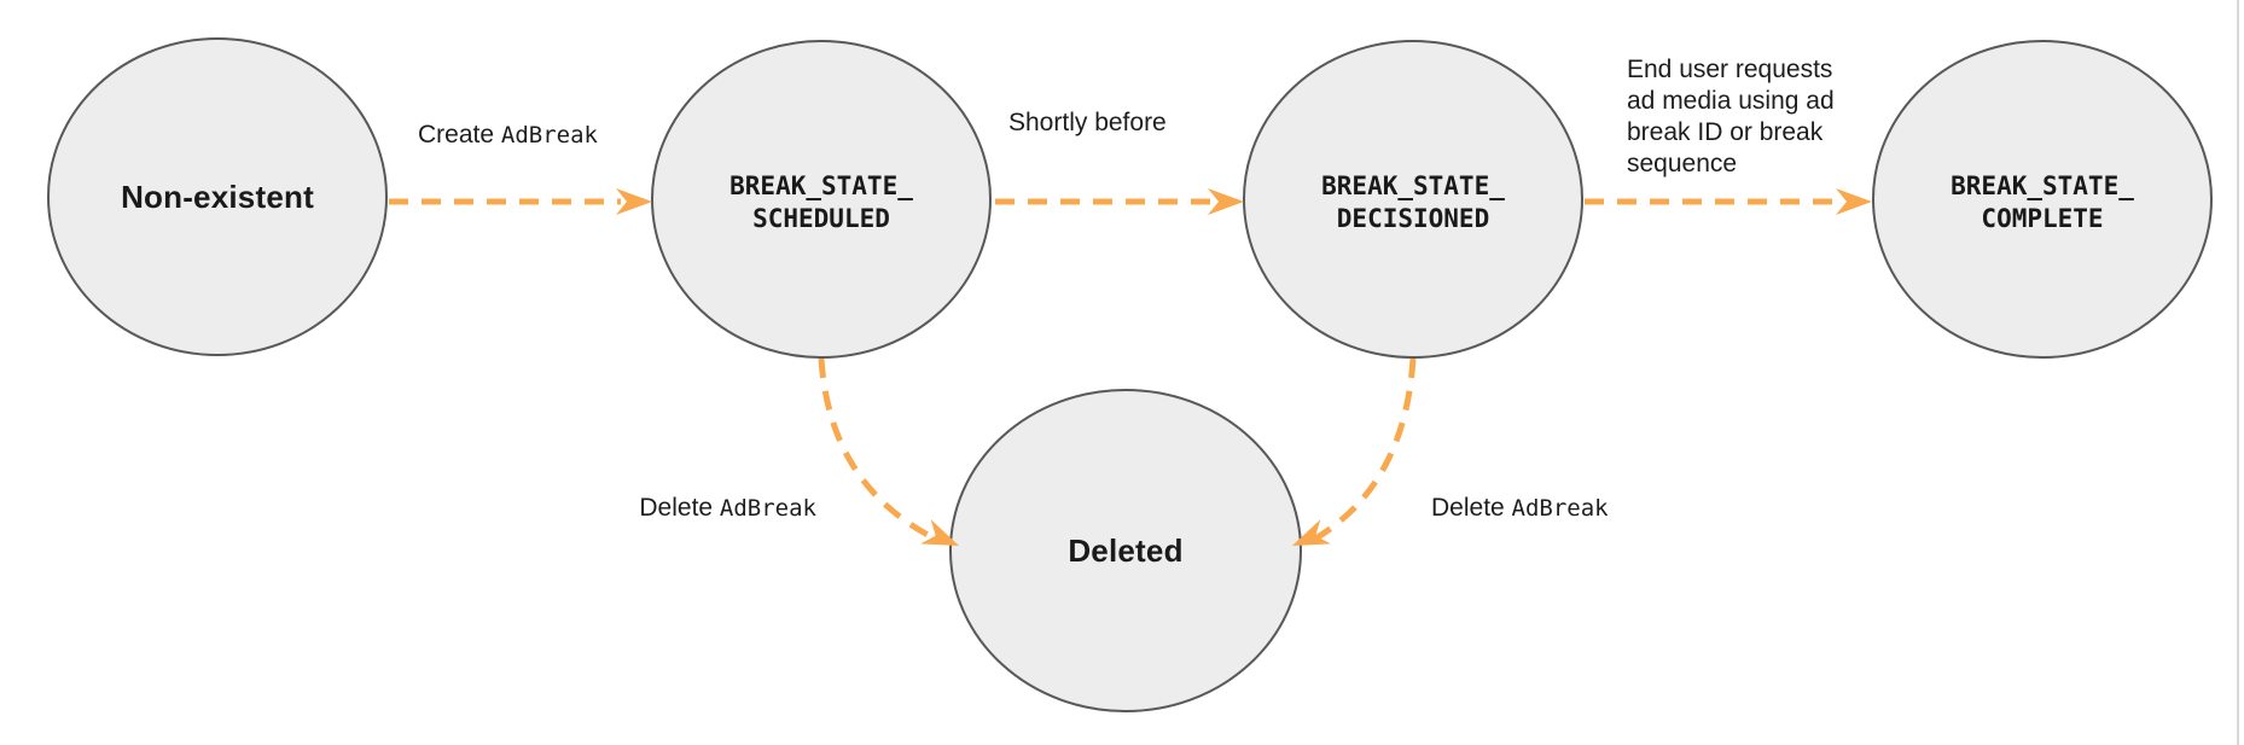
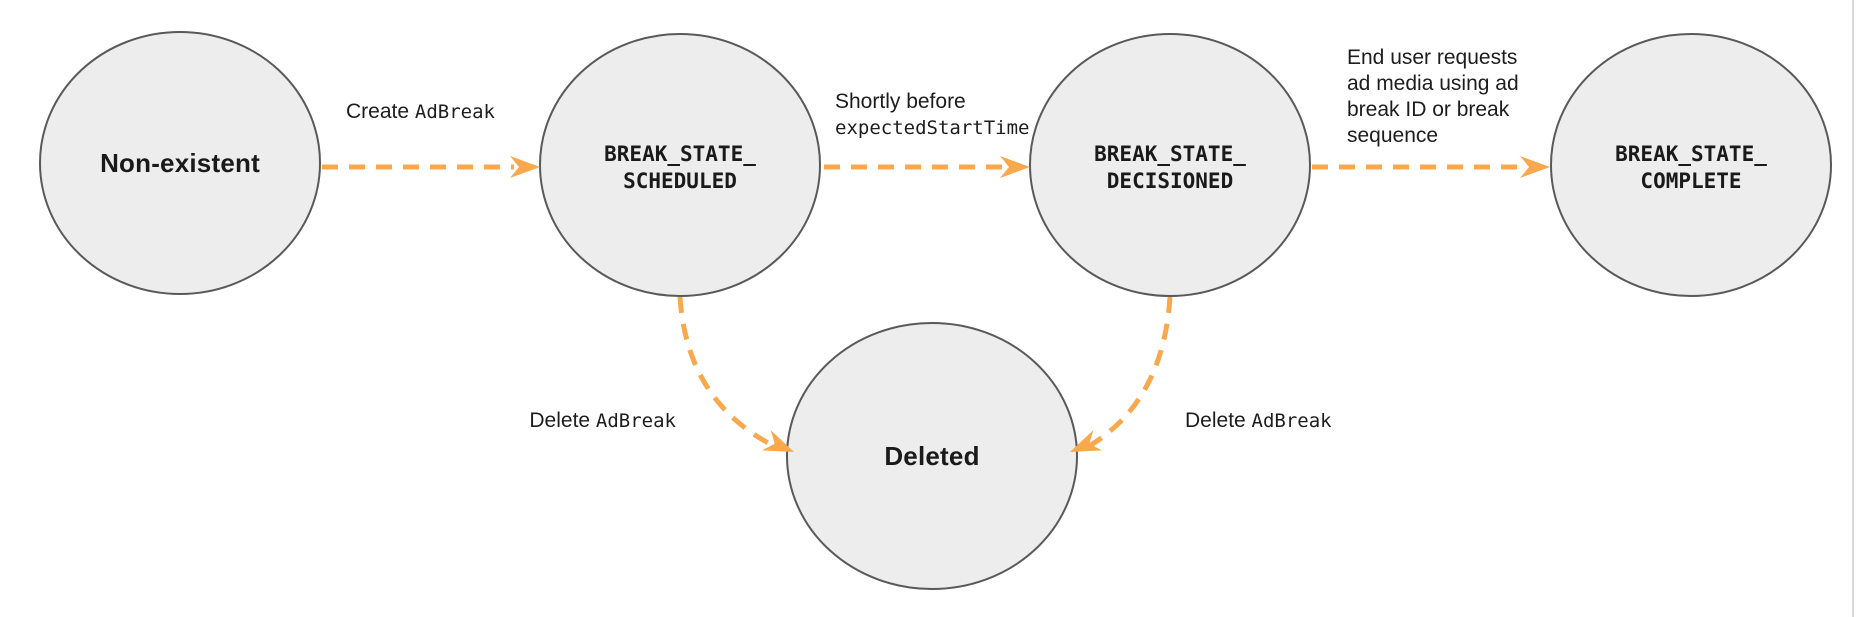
  Non-existent
  BREAK_STATE_
  SCHEDULED
  BREAK_STATE_
  DECISIONED
  BREAK_STATE_
  COMPLETE
  Deleted
  Create AdBreak
  Shortly before
+ expectedStartTime
  End user requests
  ad media using ad
  break ID or break
  sequence
  Delete AdBreak
  Delete AdBreak
